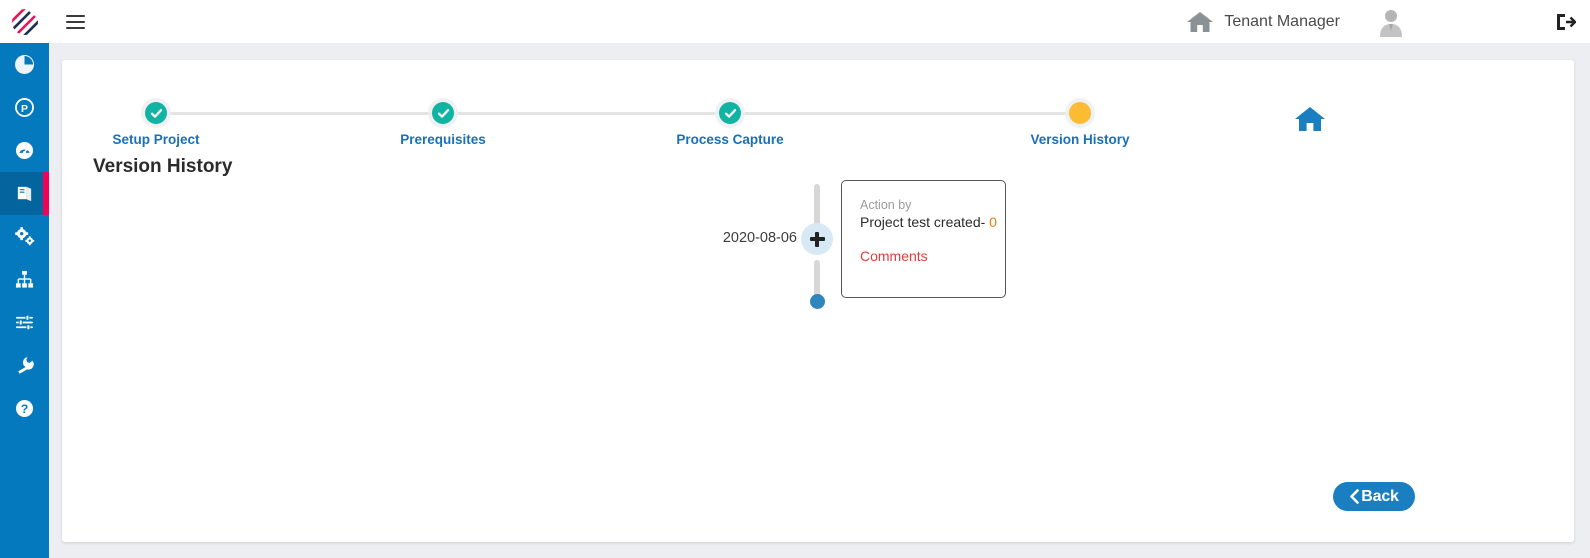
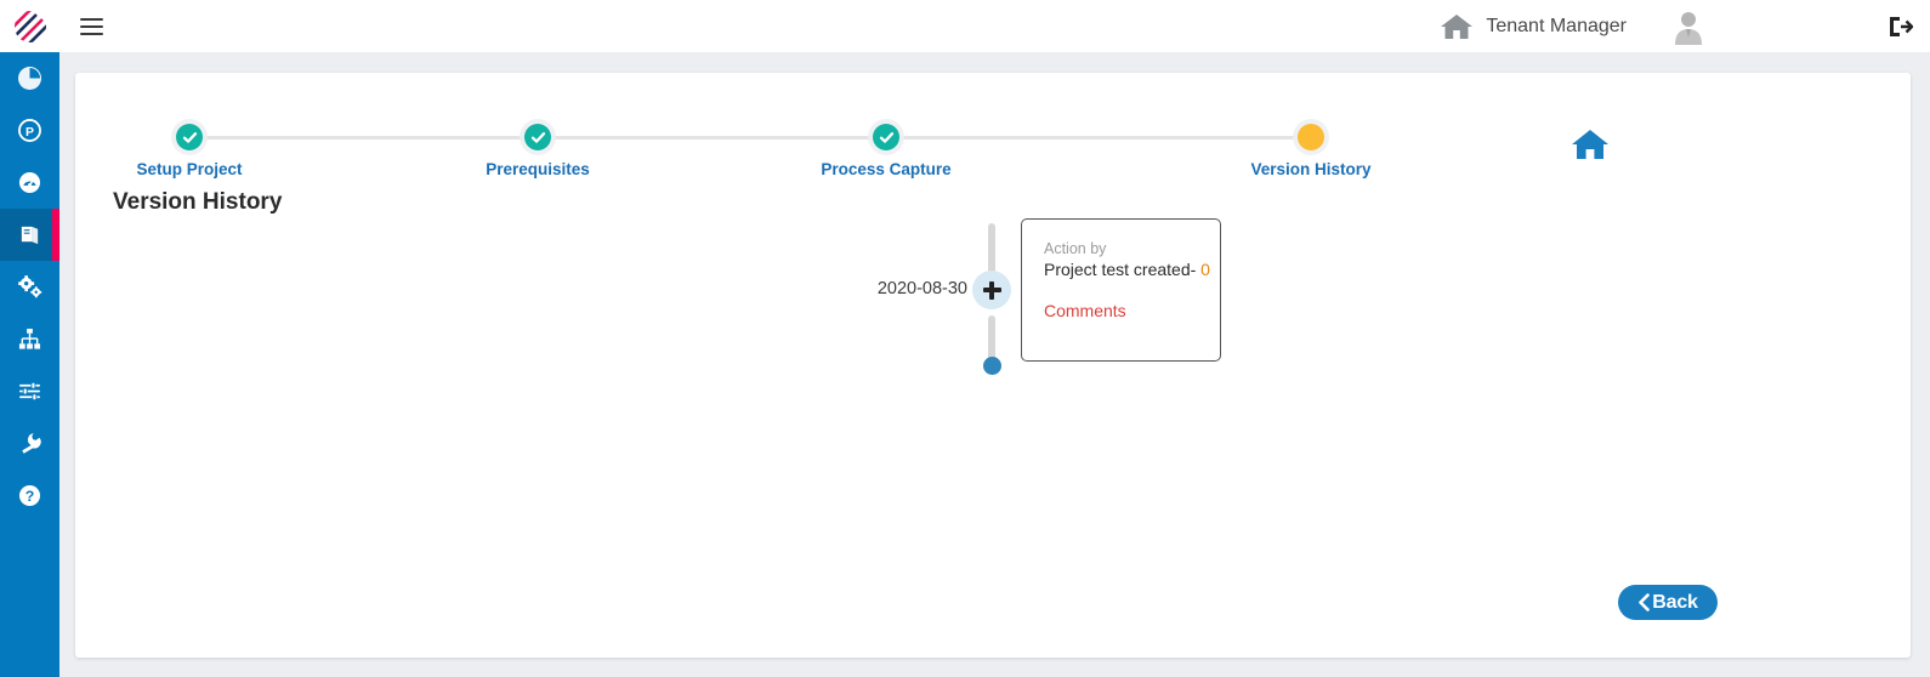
  Tenant Manager
  P
  ?
  Setup Project
  Prerequisites
  Process Capture
  Version History
  Version History
- 2020-08-06
+ 2020-08-30
  Action by
  Project test created- 0
  Comments
  Back
